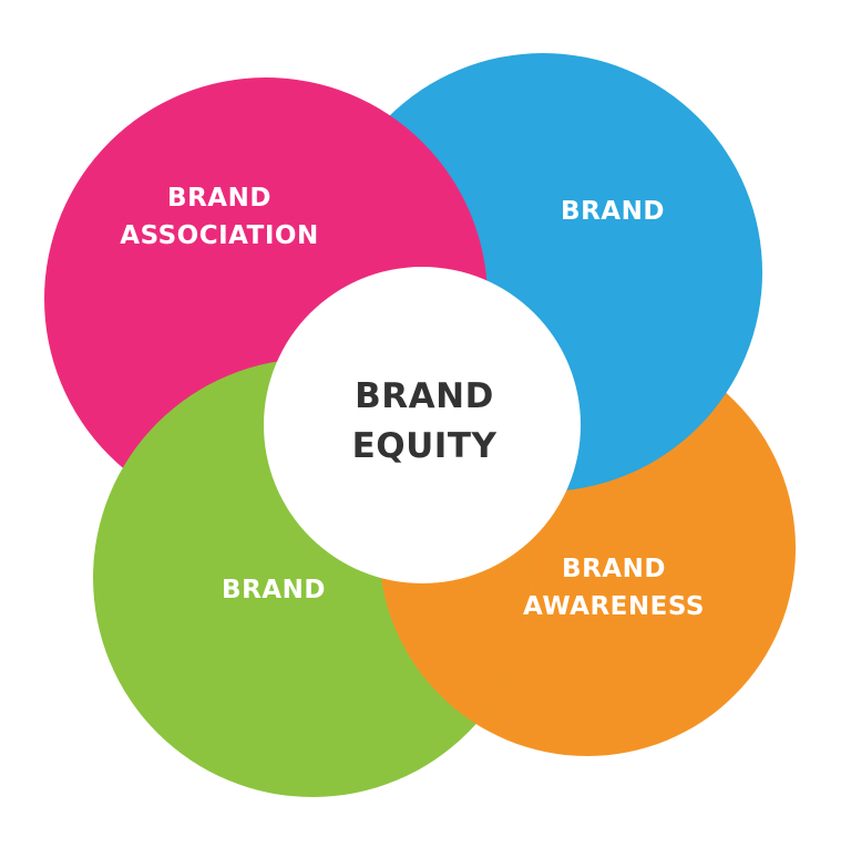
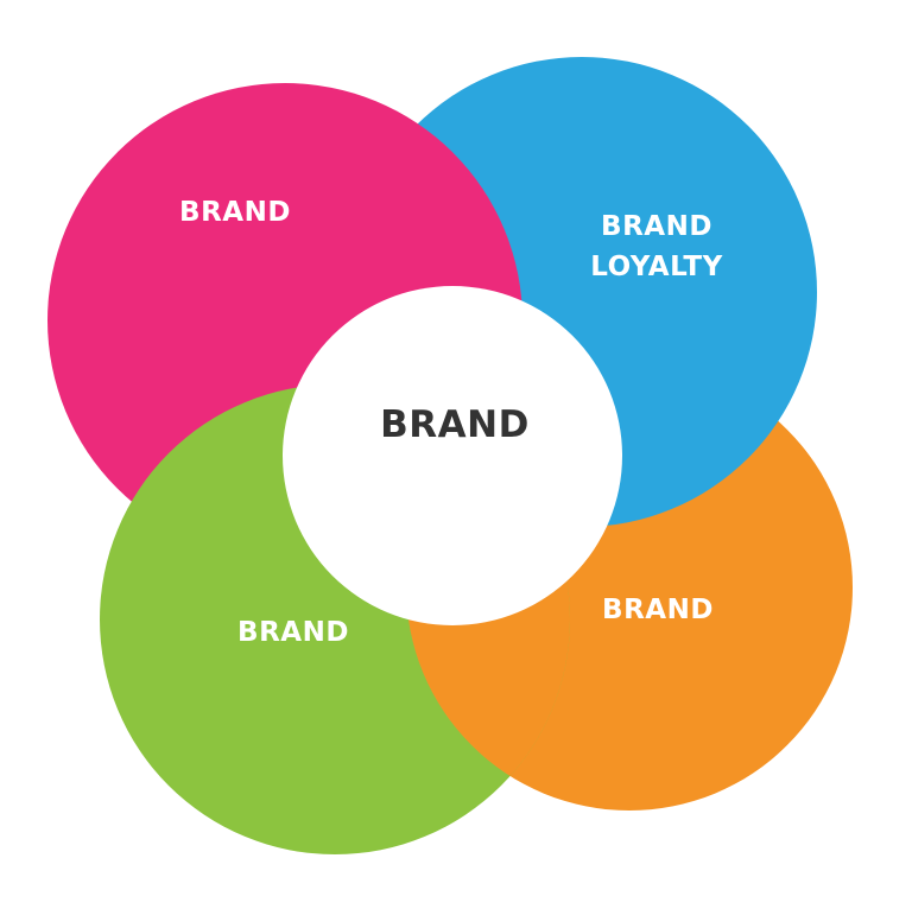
  BRAND
- ASSOCIATION
  BRAND
+ LOYALTY
  BRAND
  BRAND
- AWARENESS
  BRAND
- EQUITY
